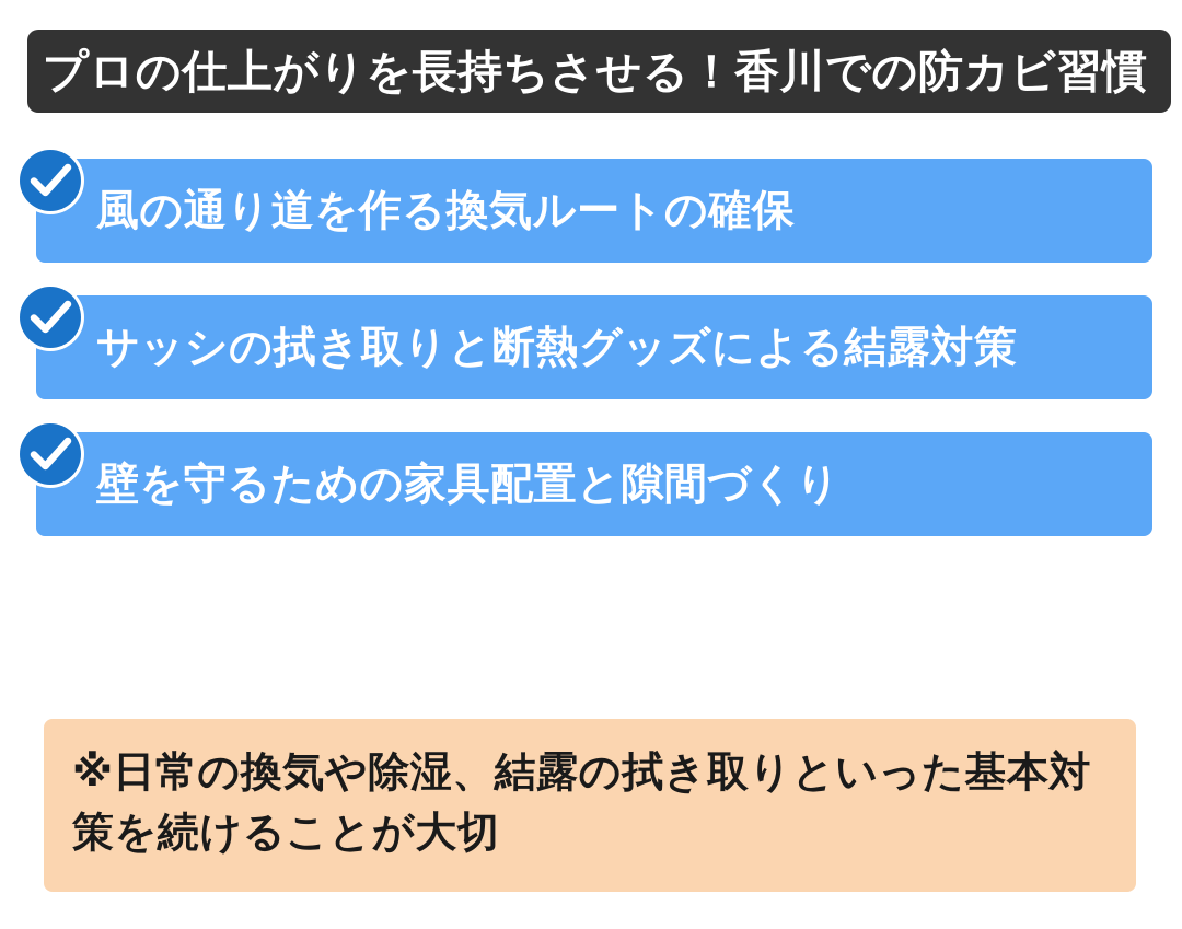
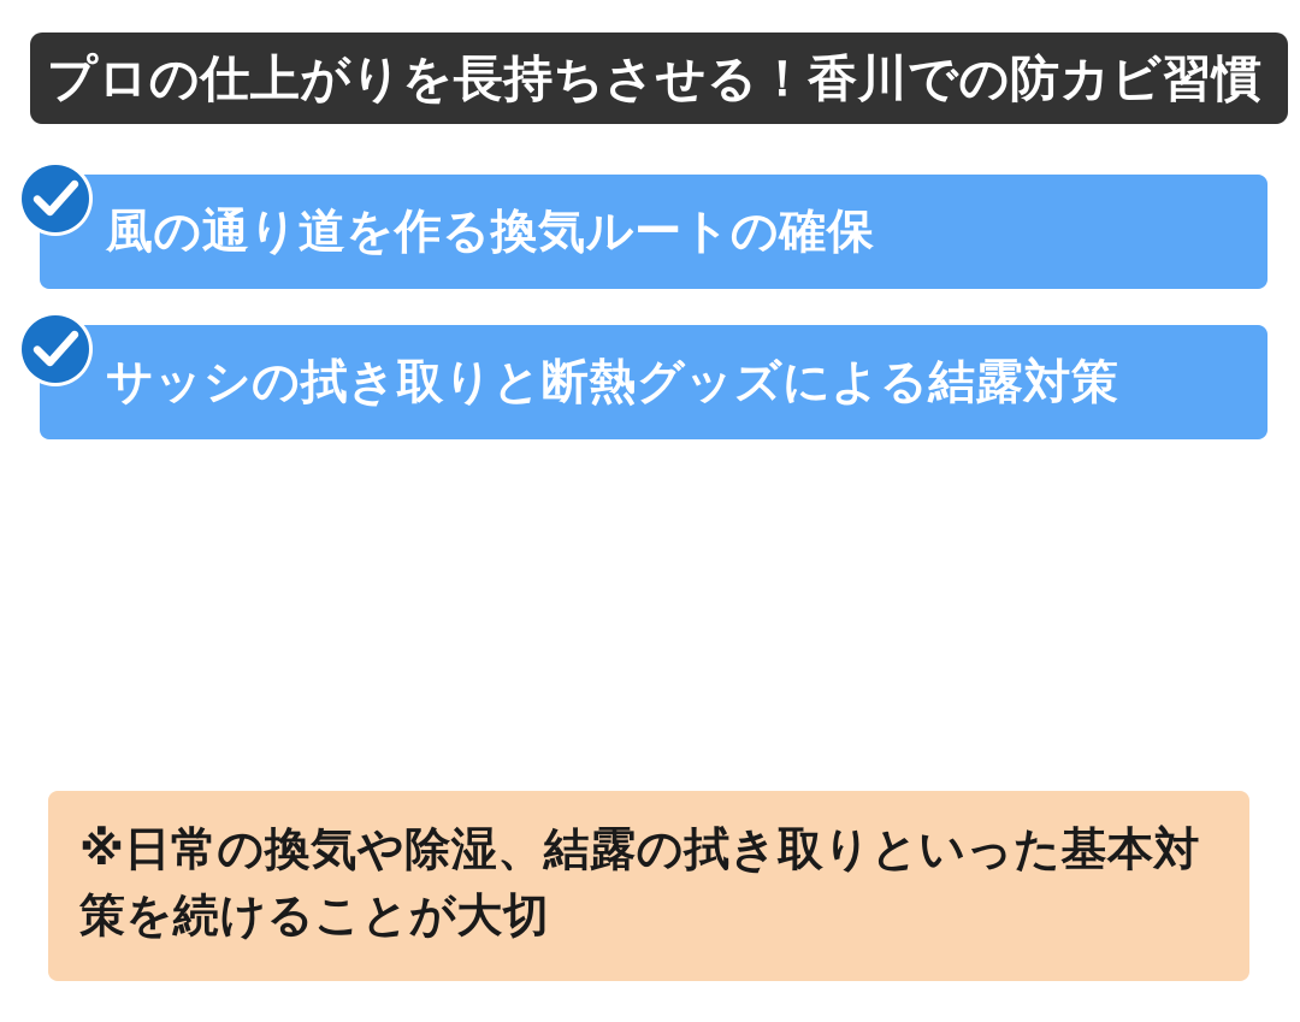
  プロの仕上がりを長持ちさせる！香川での防カビ習慣
  風の通り道を作る換気ルートの確保
  サッシの拭き取りと断熱グッズによる結露対策
- 壁を守るための家具配置と隙間づくり
  ※日常の換気や除湿、結露の拭き取りといった基本対策を続けることが大切
